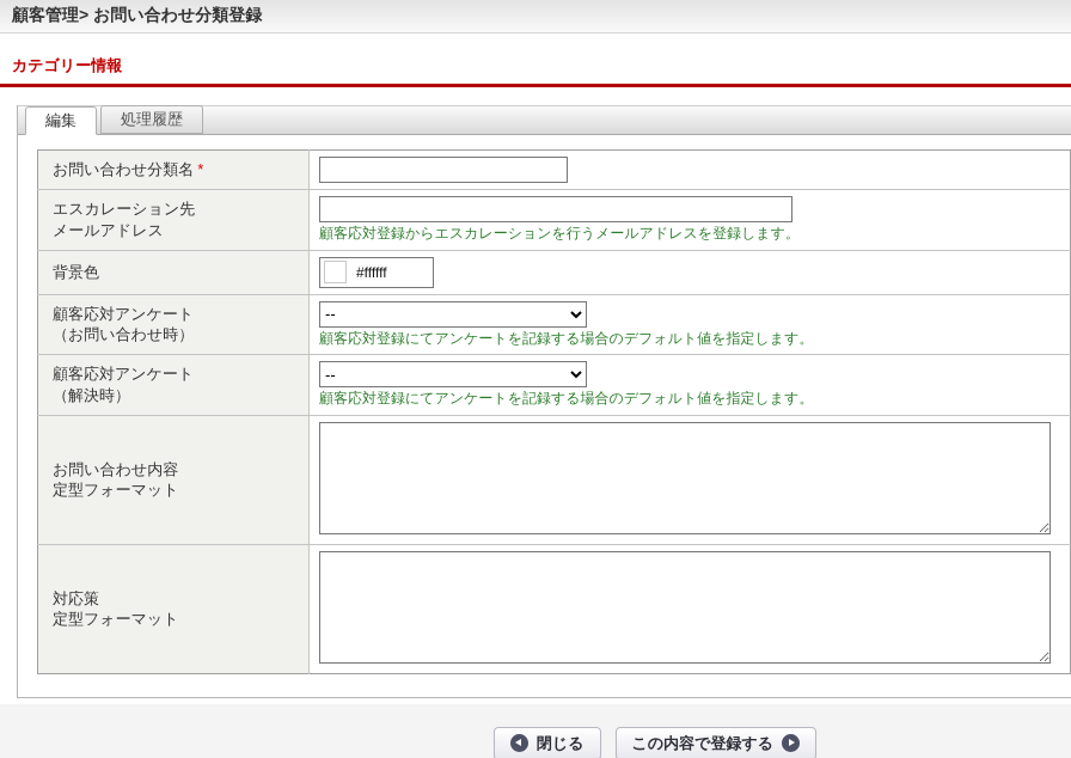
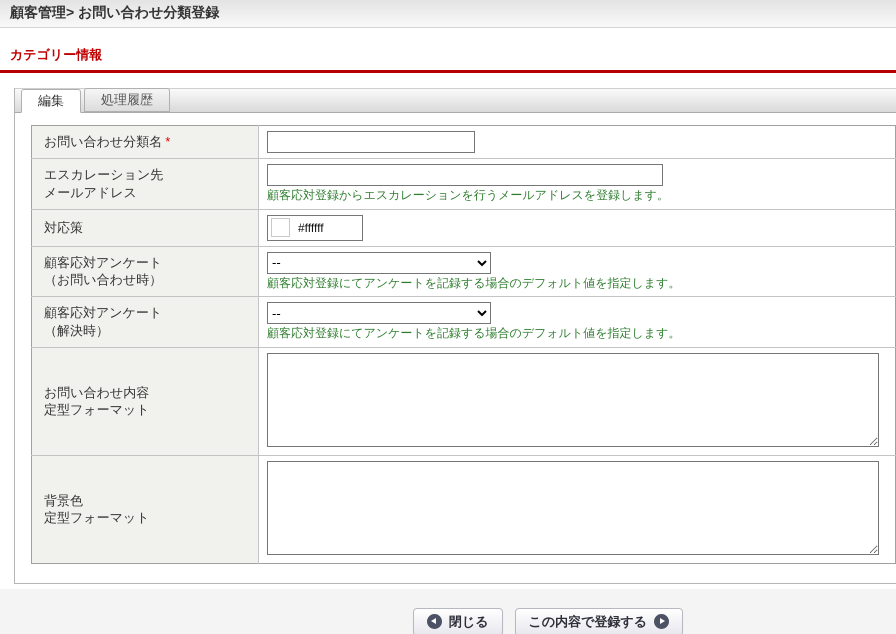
  顧客管理> お問い合わせ分類登録
  カテゴリー情報
  編集
  処理履歴
  お問い合わせ分類名 *
  エスカレーション先 メールアドレス	顧客応対登録からエスカレーションを行うメールアドレスを登録します。
- 背景色	#ffffff
+ 対応策	#ffffff
  顧客応対アンケート （お問い合わせ時）	-- 顧客応対登録にてアンケートを記録する場合のデフォルト値を指定します。
  顧客応対アンケート （解決時）	-- 顧客応対登録にてアンケートを記録する場合のデフォルト値を指定します。
  お問い合わせ内容 定型フォーマット
- 対応策 定型フォーマット
+ 背景色 定型フォーマット
  閉じる
  この内容で登録する
